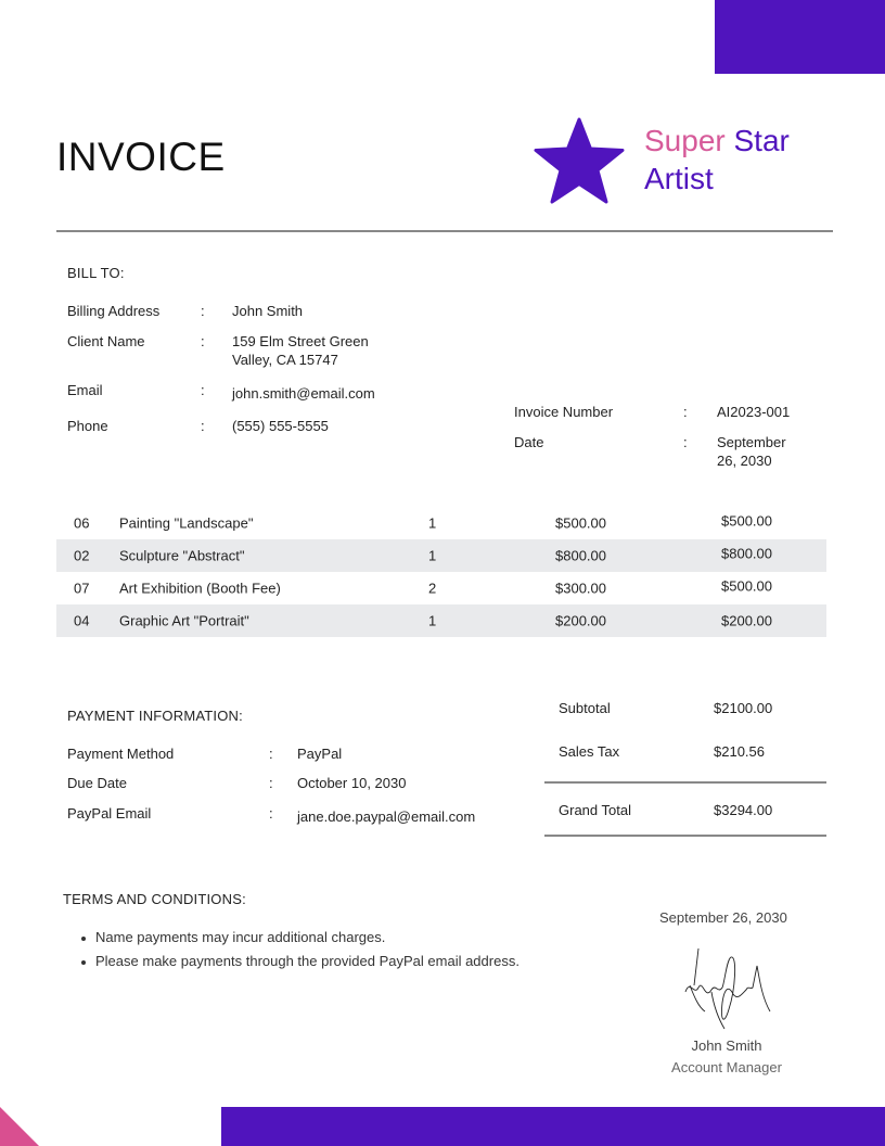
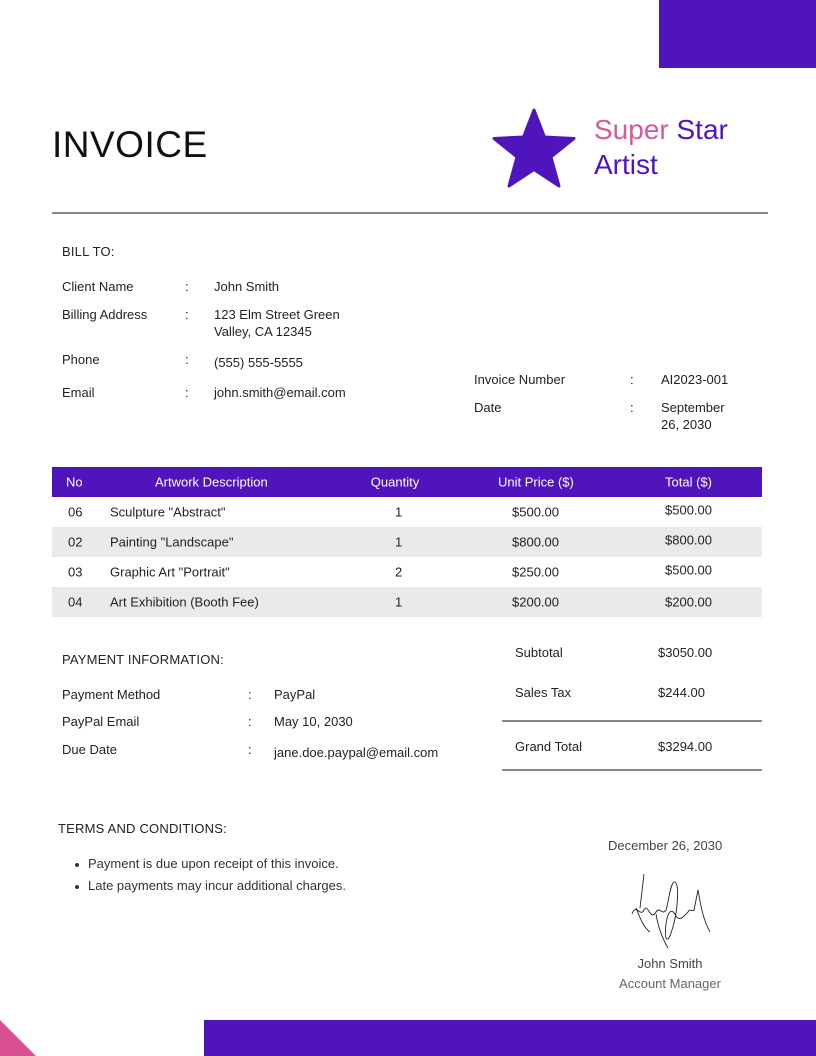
  INVOICE
  Super Star
  Artist
  BILL TO:
- Billing Address
+ Client Name
  :
  John Smith
- Client Name
+ Billing Address
  :
- 159 Elm Street Green
+ 123 Elm Street Green
- Valley, CA 15747
+ Valley, CA 12345
- Email
+ Phone
  :
- john.smith@email.com
+ (555) 555-5555
- Phone
+ Email
  :
- (555) 555-5555
+ john.smith@email.com
  Invoice Number
  :
  AI2023-001
  Date
  :
  September
  26, 2030
+ No
+ Artwork Description
+ Quantity
+ Unit Price ($)
+ Total ($)
  06
- Painting "Landscape"
+ Sculpture "Abstract"
  1
  $500.00
  $500.00
  02
- Sculpture "Abstract"
+ Painting "Landscape"
  1
  $800.00
  $800.00
- 07
+ 03
- Art Exhibition (Booth Fee)
+ Graphic Art "Portrait"
  2
- $300.00
+ $250.00
  $500.00
  04
- Graphic Art "Portrait"
+ Art Exhibition (Booth Fee)
  1
  $200.00
  $200.00
  PAYMENT INFORMATION:
  Payment Method
  :
  PayPal
- Due Date
+ PayPal Email
  :
- October 10, 2030
+ May 10, 2030
- PayPal Email
+ Due Date
  :
  jane.doe.paypal@email.com
  Subtotal
- $2100.00
+ $3050.00
  Sales Tax
- $210.56
+ $244.00
  Grand Total
  $3294.00
  TERMS AND CONDITIONS:
+ Payment is due upon receipt of this invoice.
- Name payments may incur additional charges.
+ Late payments may incur additional charges.
- Please make payments through the provided PayPal email address.
- September 26, 2030
+ December 26, 2030
  John Smith
  Account Manager
